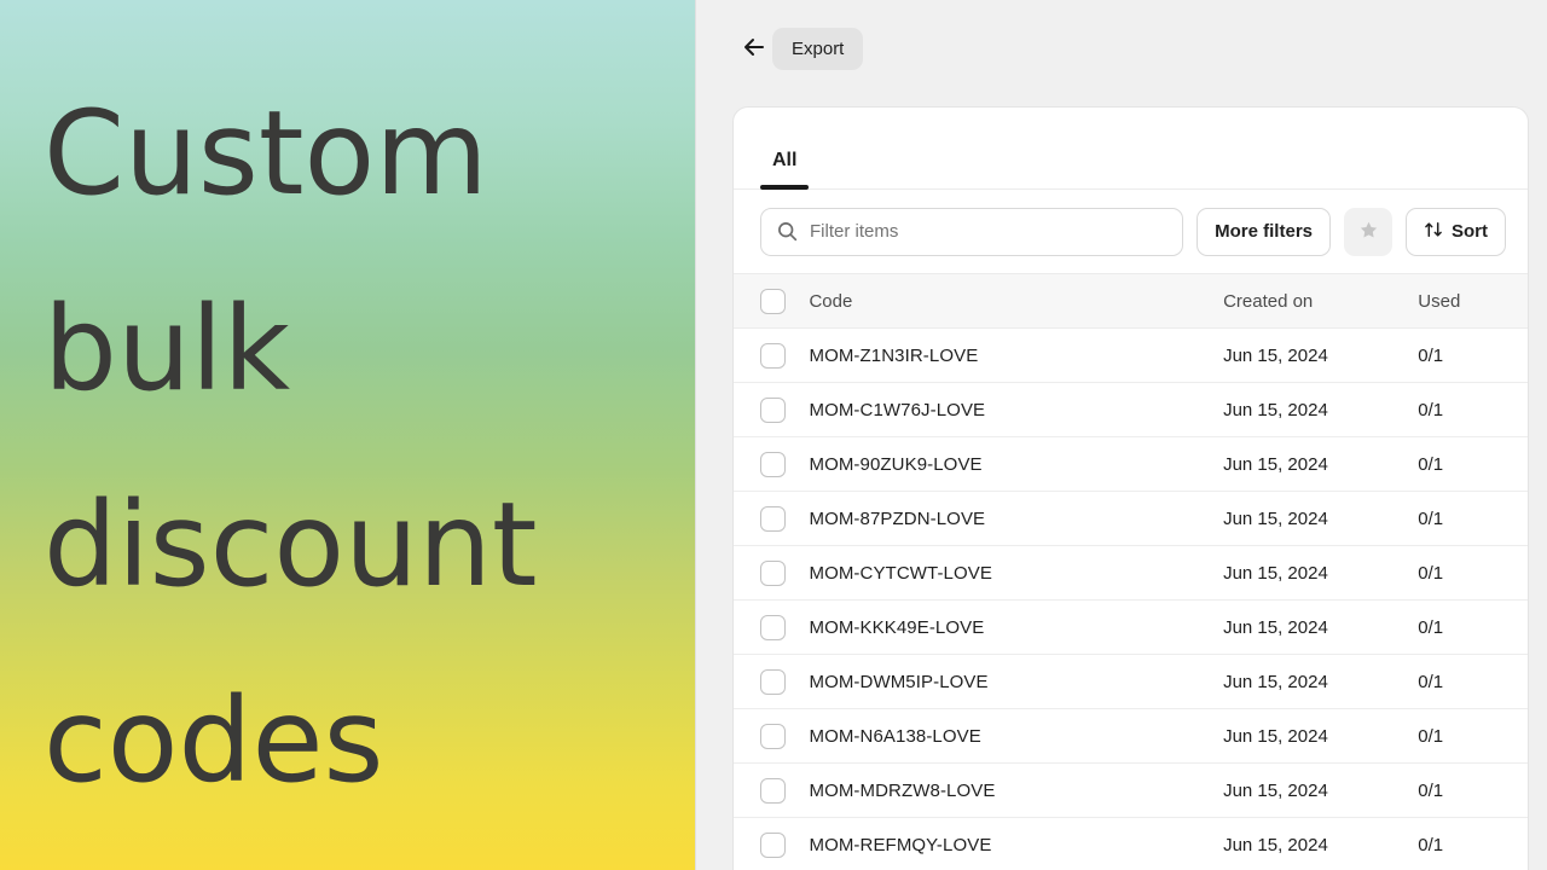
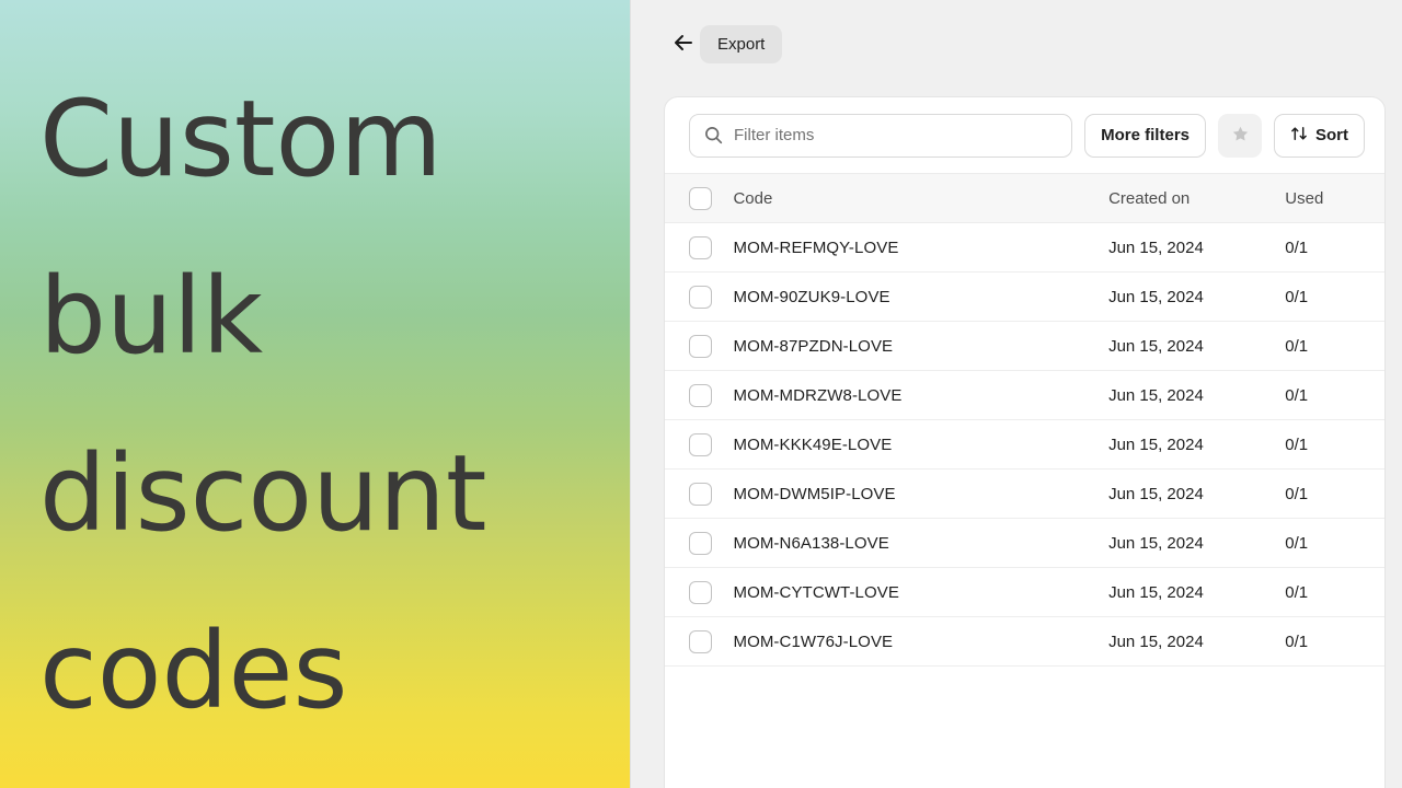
  Custom
  bulk
  discount
  codes
  Export
- All
  Filter items
  More filters
  Sort
  	Code	Created on	Used
- 	MOM-Z1N3IR-LOVE	Jun 15, 2024	0/1
- 	MOM-C1W76J-LOVE	Jun 15, 2024	0/1
+ 	MOM-REFMQY-LOVE	Jun 15, 2024	0/1
  	MOM-90ZUK9-LOVE	Jun 15, 2024	0/1
  	MOM-87PZDN-LOVE	Jun 15, 2024	0/1
- 	MOM-CYTCWT-LOVE	Jun 15, 2024	0/1
+ 	MOM-MDRZW8-LOVE	Jun 15, 2024	0/1
  	MOM-KKK49E-LOVE	Jun 15, 2024	0/1
  	MOM-DWM5IP-LOVE	Jun 15, 2024	0/1
  	MOM-N6A138-LOVE	Jun 15, 2024	0/1
- 	MOM-MDRZW8-LOVE	Jun 15, 2024	0/1
+ 	MOM-CYTCWT-LOVE	Jun 15, 2024	0/1
- 	MOM-REFMQY-LOVE	Jun 15, 2024	0/1
+ 	MOM-C1W76J-LOVE	Jun 15, 2024	0/1
